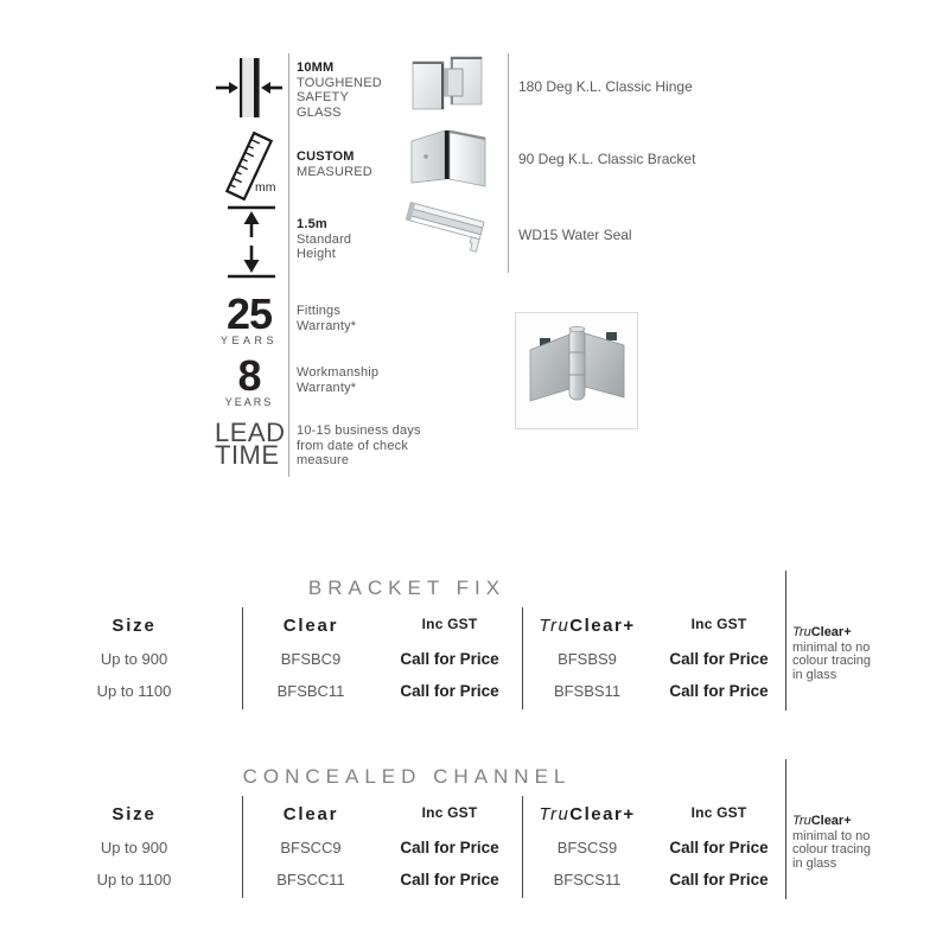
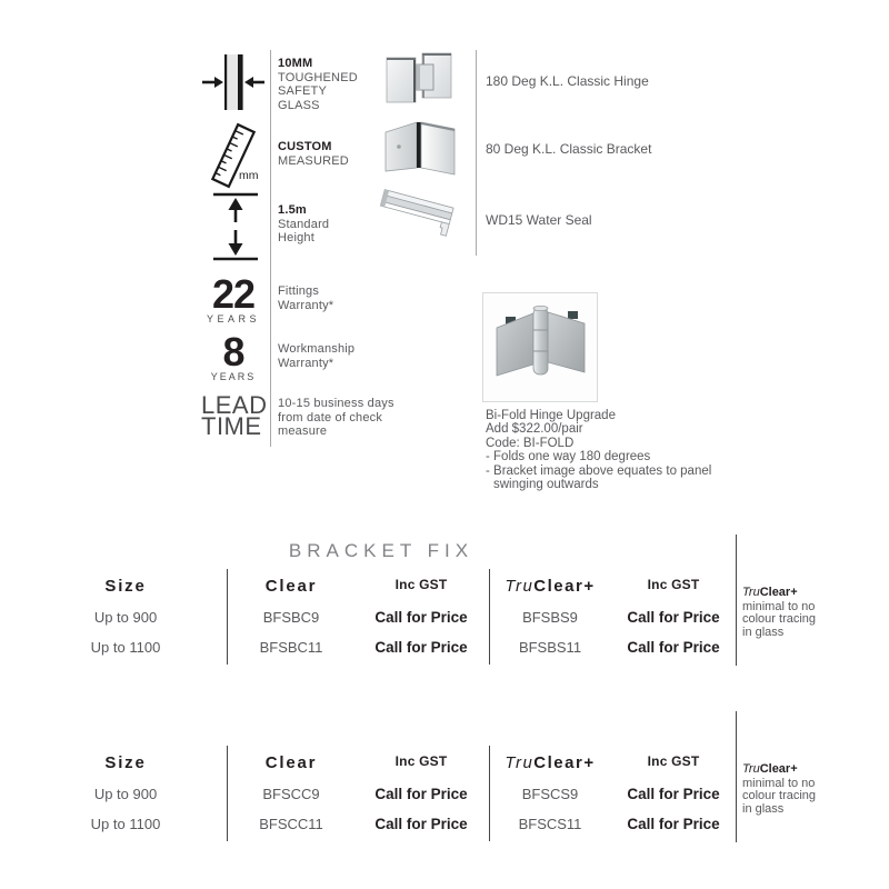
  10MM
  TOUGHENED
  SAFETY
  GLASS
  mm
  CUSTOM
  MEASURED
  1.5m
  Standard
  Height
- 25
+ 22
  YEARS
  Fittings
  Warranty*
  8
  YEARS
  Workmanship
  Warranty*
  LEAD
  TIME
  10-15 business days
  from date of check
  measure
  180 Deg K.L. Classic Hinge
- 90 Deg K.L. Classic Bracket
+ 80 Deg K.L. Classic Bracket
  WD15 Water Seal
+ Bi-Fold Hinge Upgrade
+ Add $322.00/pair
+ Code: BI-FOLD
+ - Folds one way 180 degrees
+ - Bracket image above equates to panel
+ swinging outwards
  BRACKET FIX
  Size
  Clear
  Inc GST
  TruClear+
  Inc GST
  Up to 900
  BFSBC9
  Call for Price
  BFSBS9
  Call for Price
  Up to 1100
  BFSBC11
  Call for Price
  BFSBS11
  Call for Price
  TruClear+
  minimal to no
  colour tracing
  in glass
- CONCEALED CHANNEL
  Size
  Clear
  Inc GST
  TruClear+
  Inc GST
  Up to 900
  BFSCC9
  Call for Price
  BFSCS9
  Call for Price
  Up to 1100
  BFSCC11
  Call for Price
  BFSCS11
  Call for Price
  TruClear+
  minimal to no
  colour tracing
  in glass
